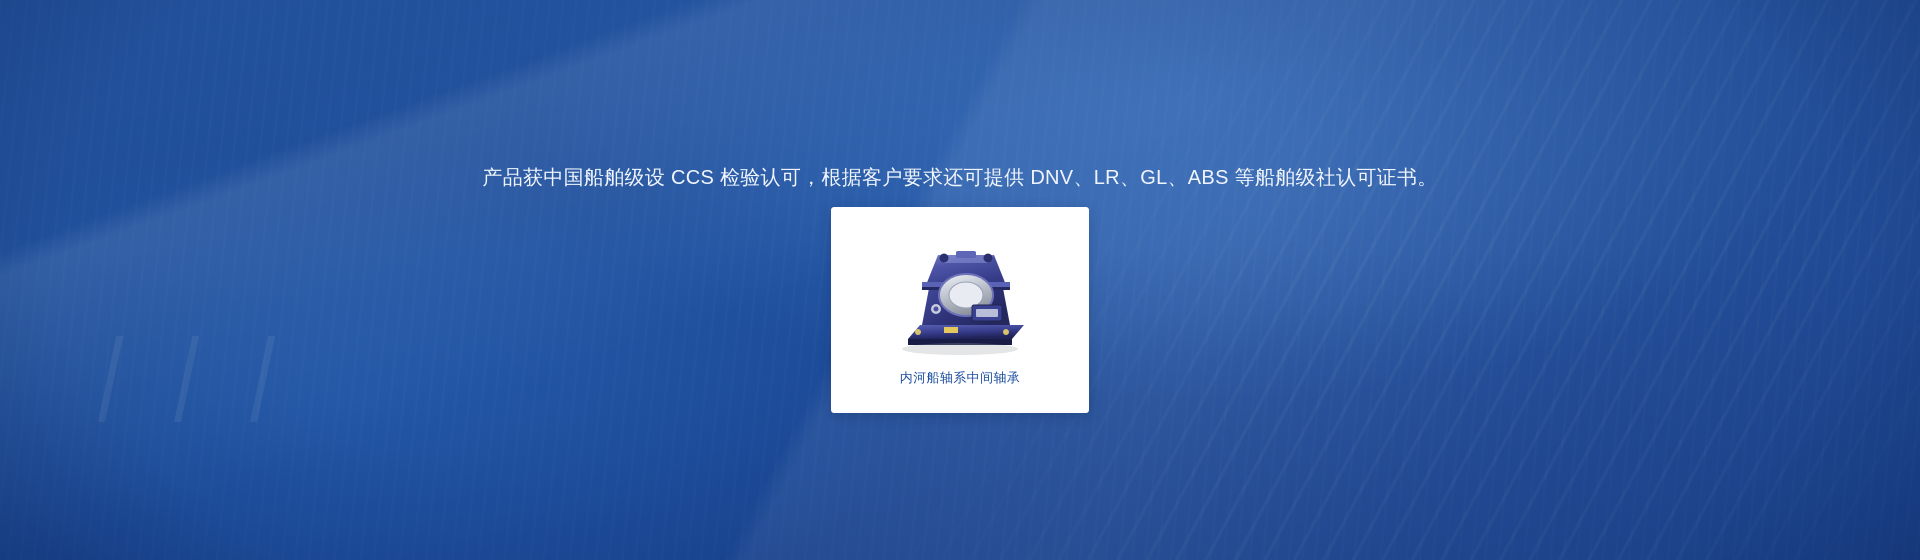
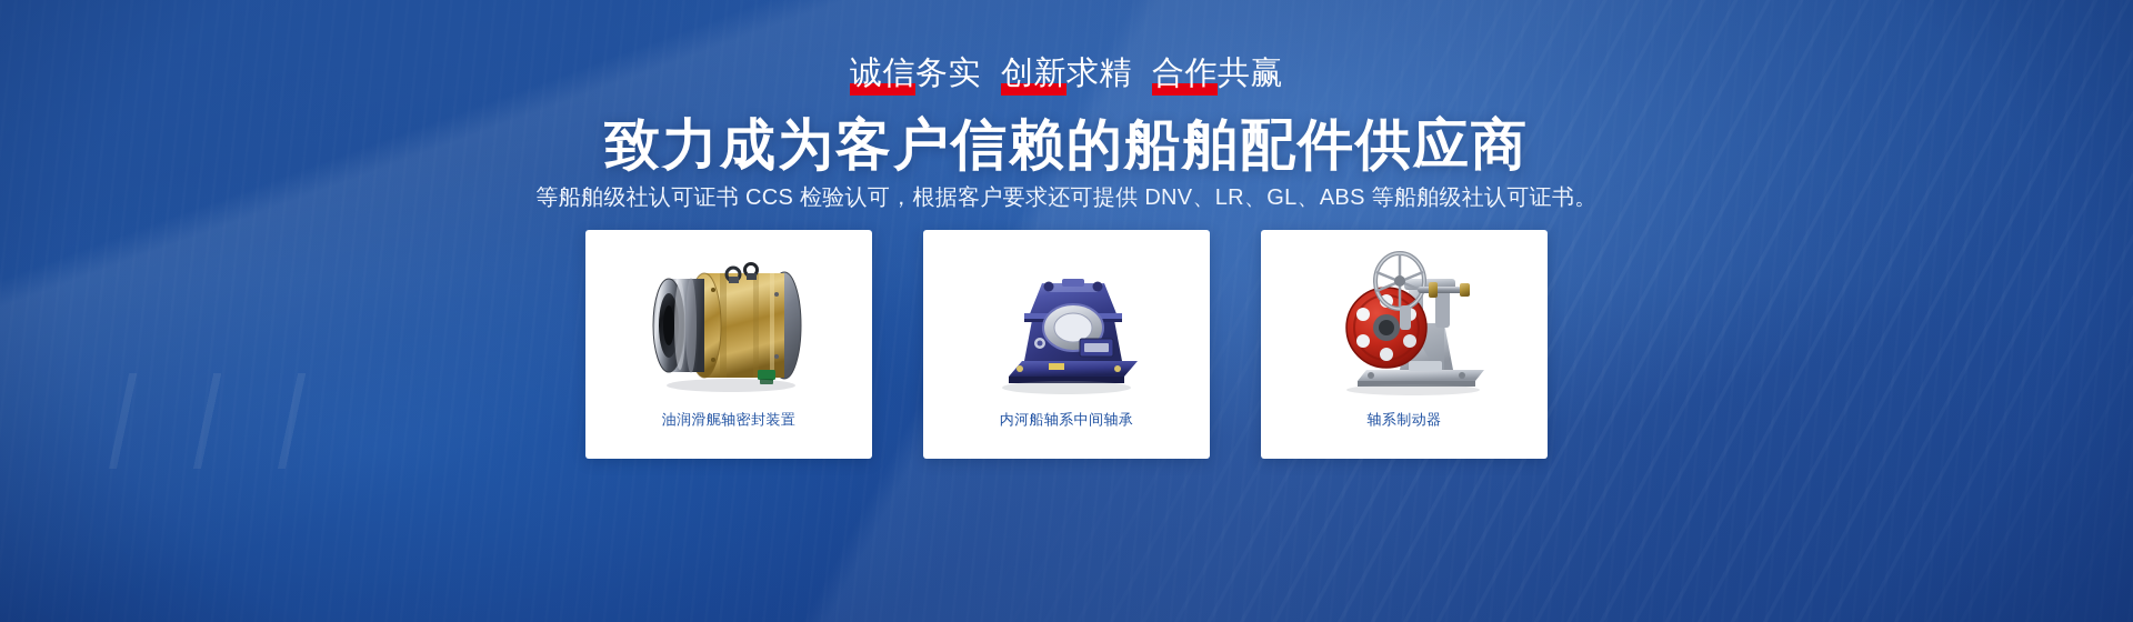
+ 诚信务实
+ 创新求精
+ 合作共赢
+ 致力成为客户信赖的船舶配件供应商
- 产品获中国船舶级设 CCS 检验认可，根据客户要求还可提供 DNV、LR、GL、ABS 等船舶级社认可证书。
+ 等船舶级社认可证书 CCS 检验认可，根据客户要求还可提供 DNV、LR、GL、ABS 等船舶级社认可证书。
+ 油润滑艉轴密封装置
  内河船轴系中间轴承
+ 轴系制动器
